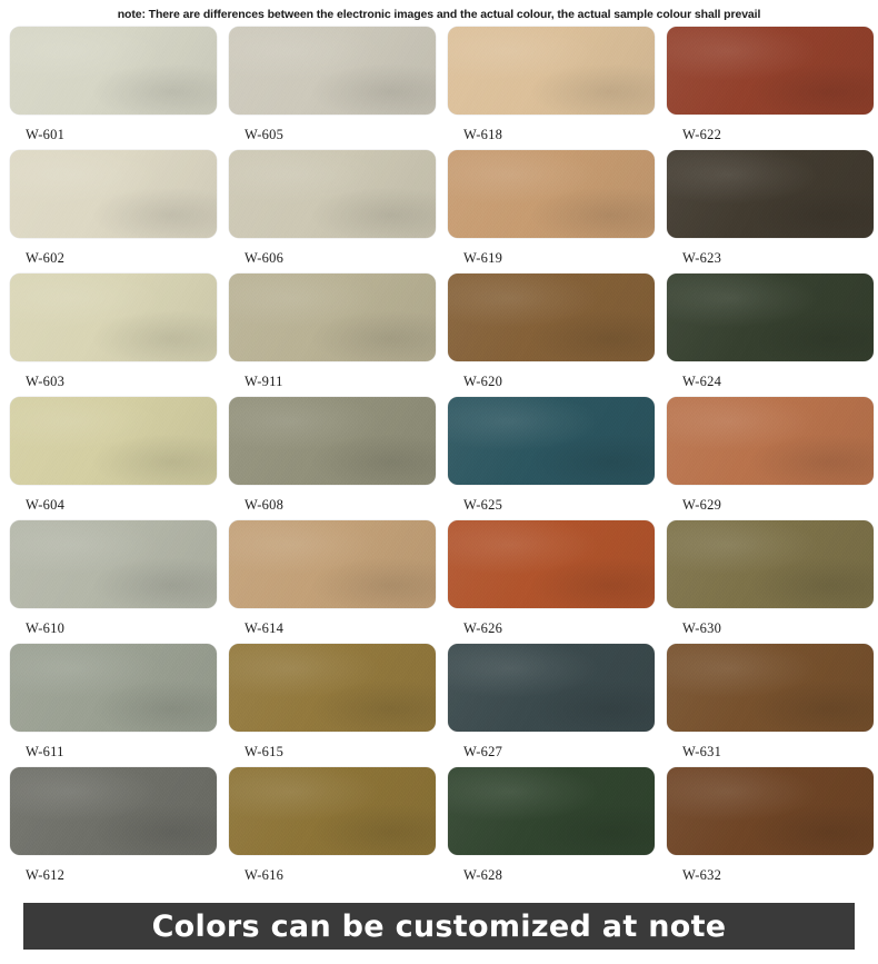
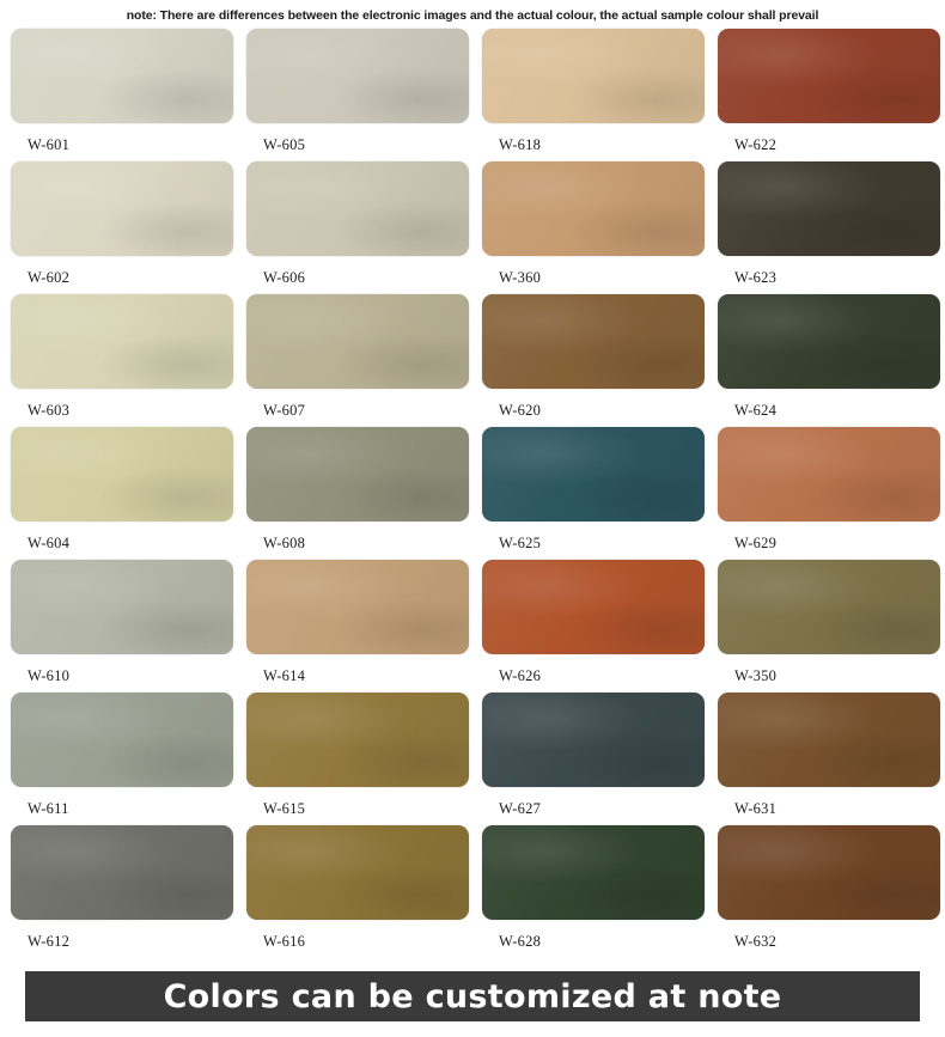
  note: There are differences between the electronic images and the actual colour, the actual sample colour shall prevail
  W-601
  W-605
  W-618
  W-622
  W-602
  W-606
- W-619
+ W-360
  W-623
  W-603
- W-911
+ W-607
  W-620
  W-624
  W-604
  W-608
  W-625
  W-629
  W-610
  W-614
  W-626
- W-630
+ W-350
  W-611
  W-615
  W-627
  W-631
  W-612
  W-616
  W-628
  W-632
  Colors can be customized at note
